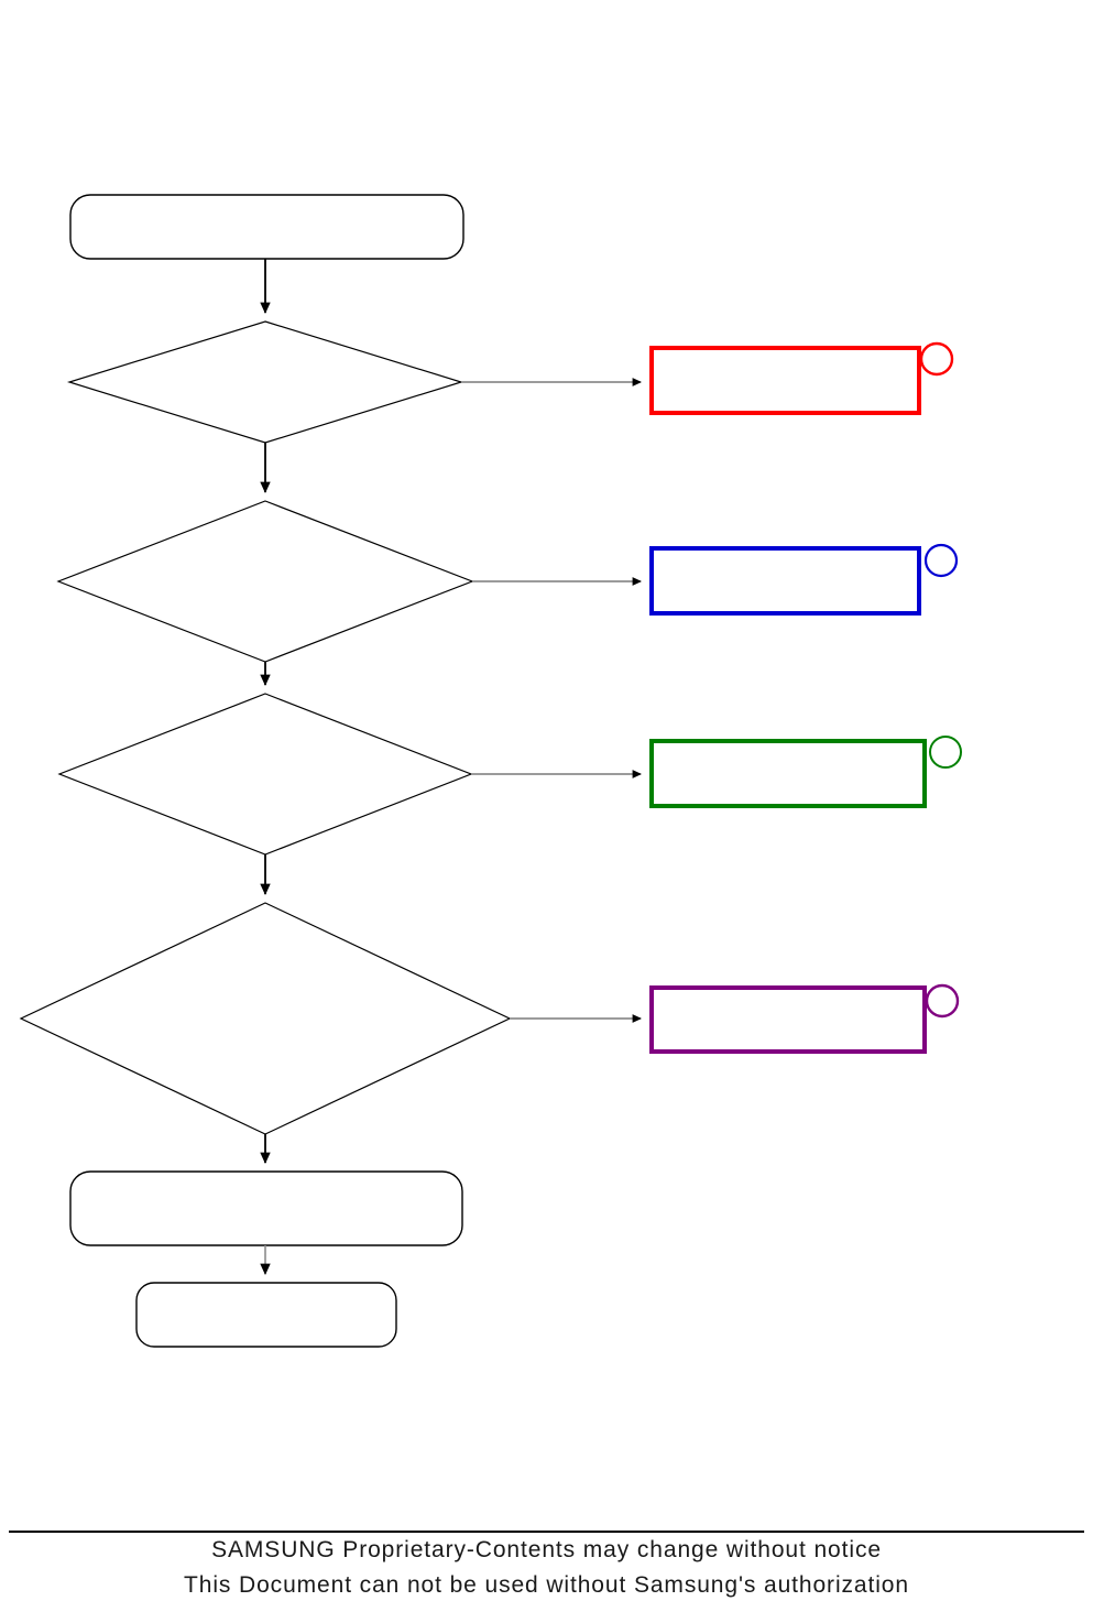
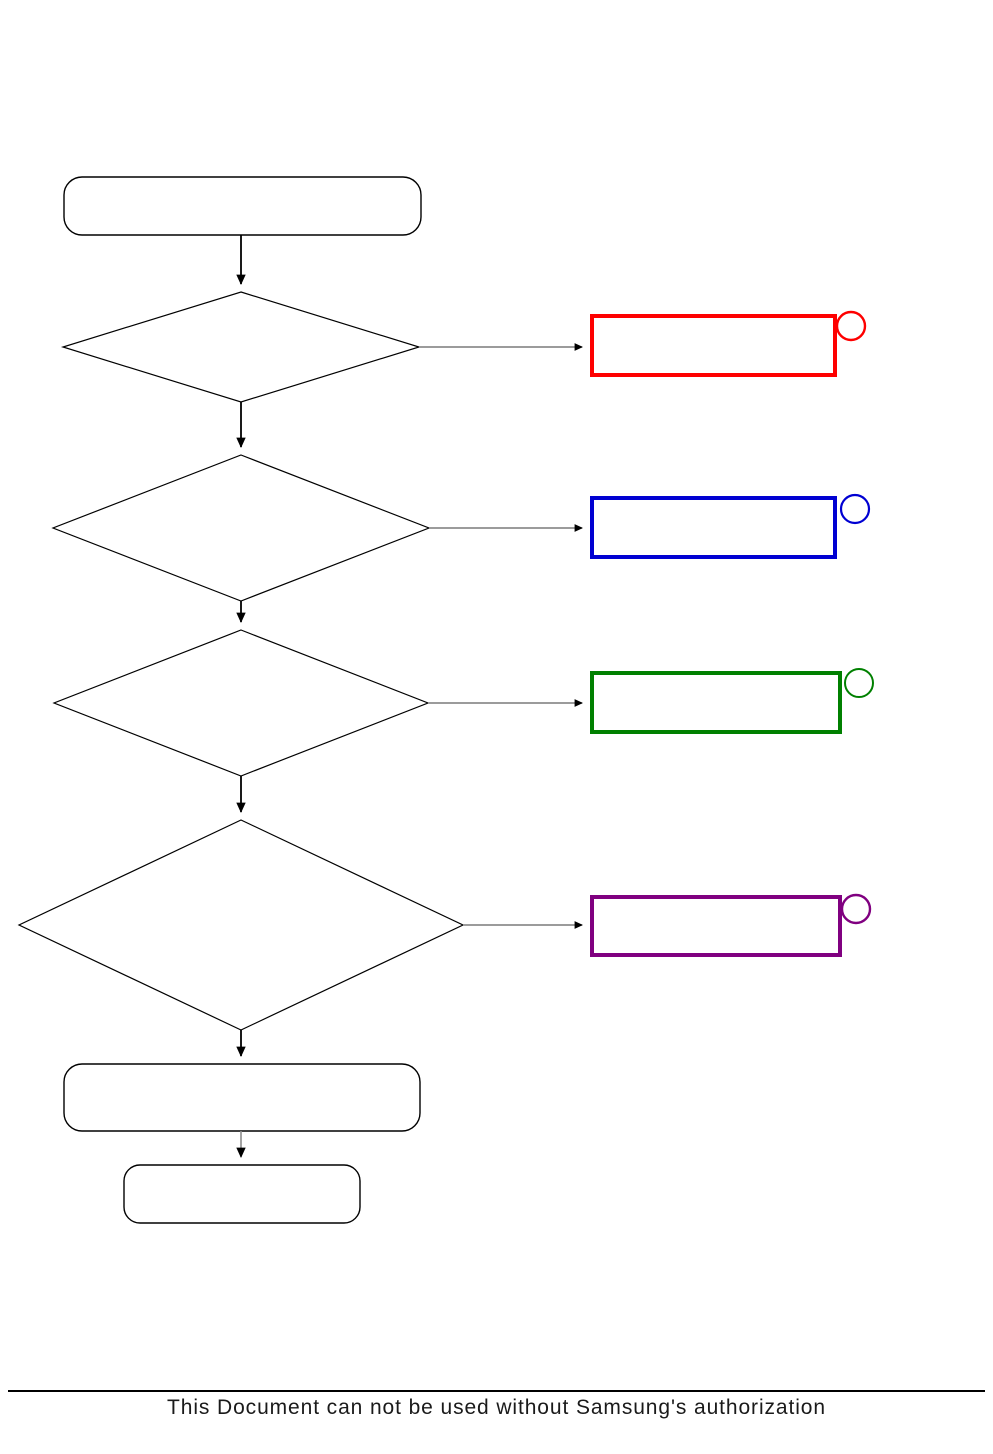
- SAMSUNG Proprietary-Contents may change without notice
  This Document can not be used without Samsung's authorization
